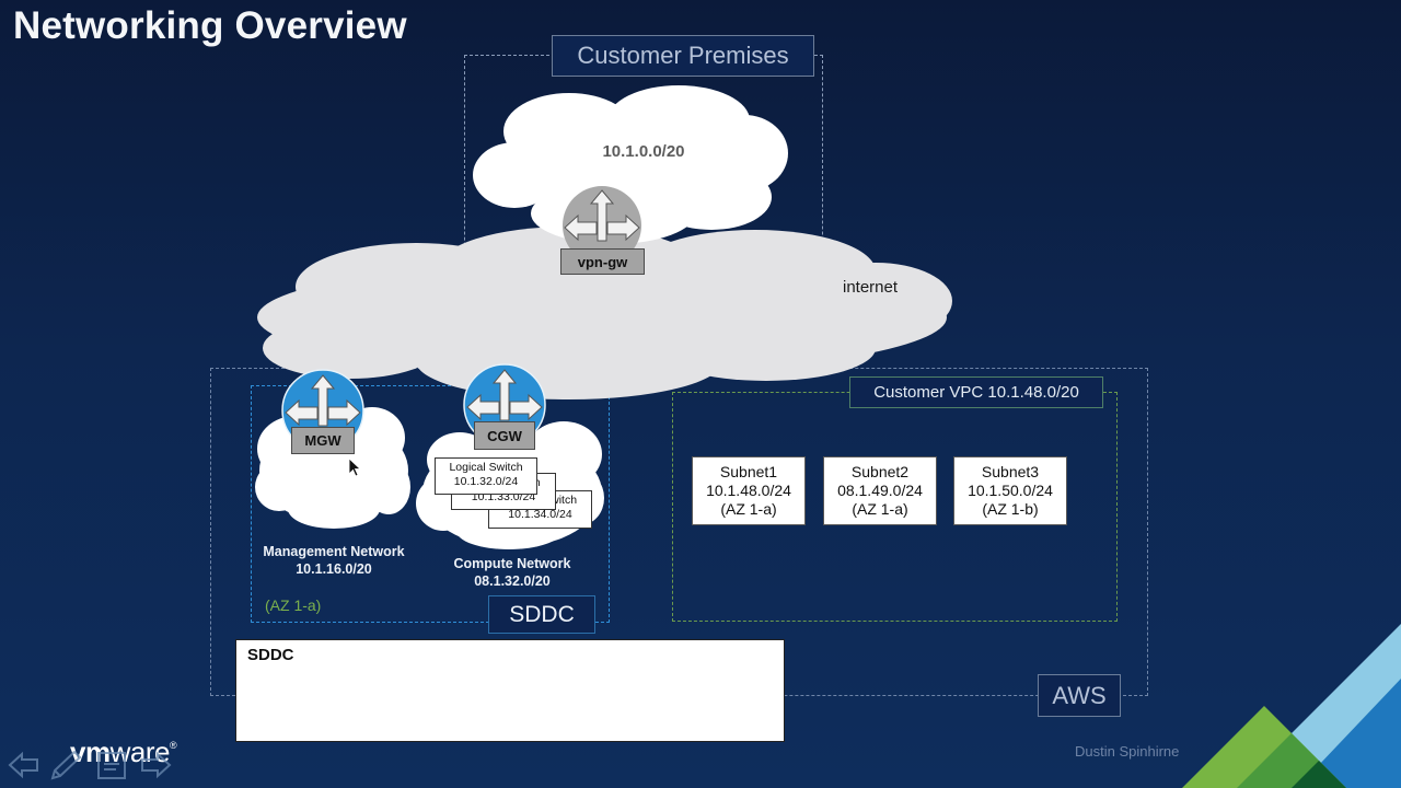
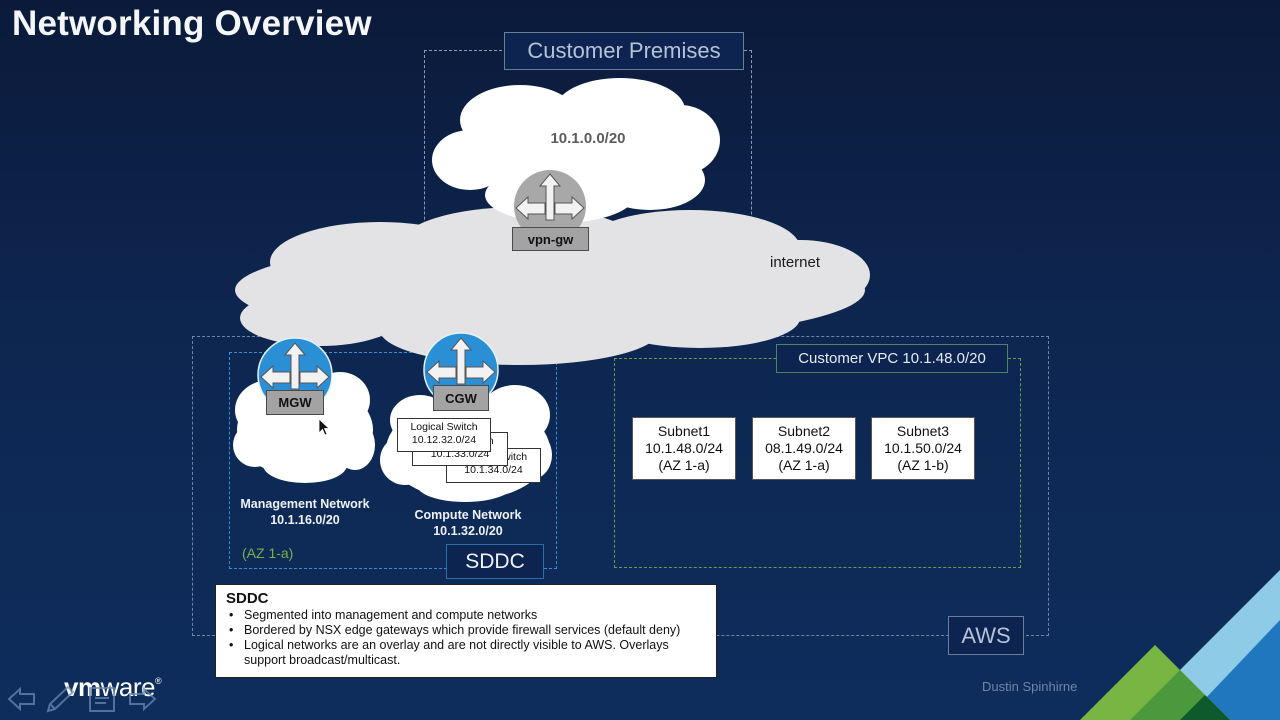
  Networking Overview
  Customer Premises
  Customer VPC 10.1.48.0/20
  SDDC
  AWS
  10.1.0.0/20
  internet
  vpn-gw
  MGW
  CGW
  10.1.34.0/24
  10.1.33.0/24
  Logical Switch
- 10.1.32.0/24
+ 10.12.32.0/24
  Management Network
  10.1.16.0/20
  Compute Network
- 08.1.32.0/20
+ 10.1.32.0/20
  (AZ 1-a)
  Subnet1
  10.1.48.0/24
  (AZ 1-a)
  Subnet2
  08.1.49.0/24
  (AZ 1-a)
  Subnet3
  10.1.50.0/24
  (AZ 1-b)
  SDDC
+ Segmented into management and compute networks
+ Bordered by NSX edge gateways which provide firewall services (default deny)
+ Logical networks are an overlay and are not directly visible to AWS. Overlays support broadcast/multicast.
  Dustin Spinhirne
  vmware®
